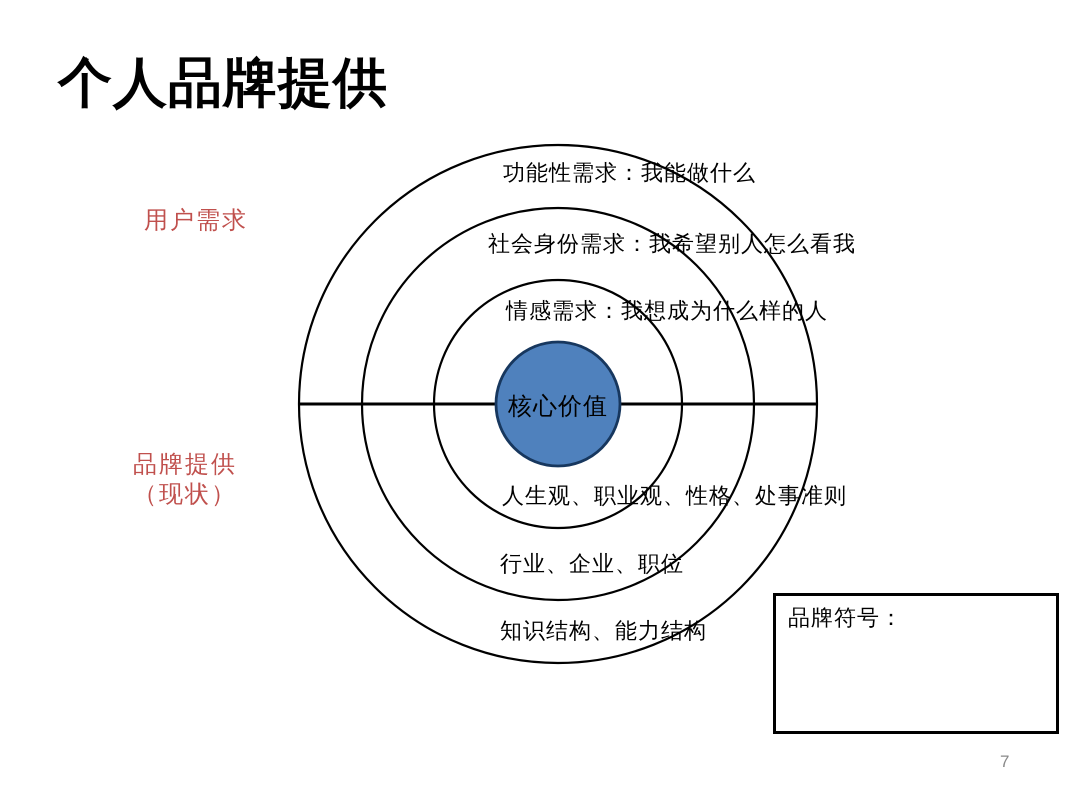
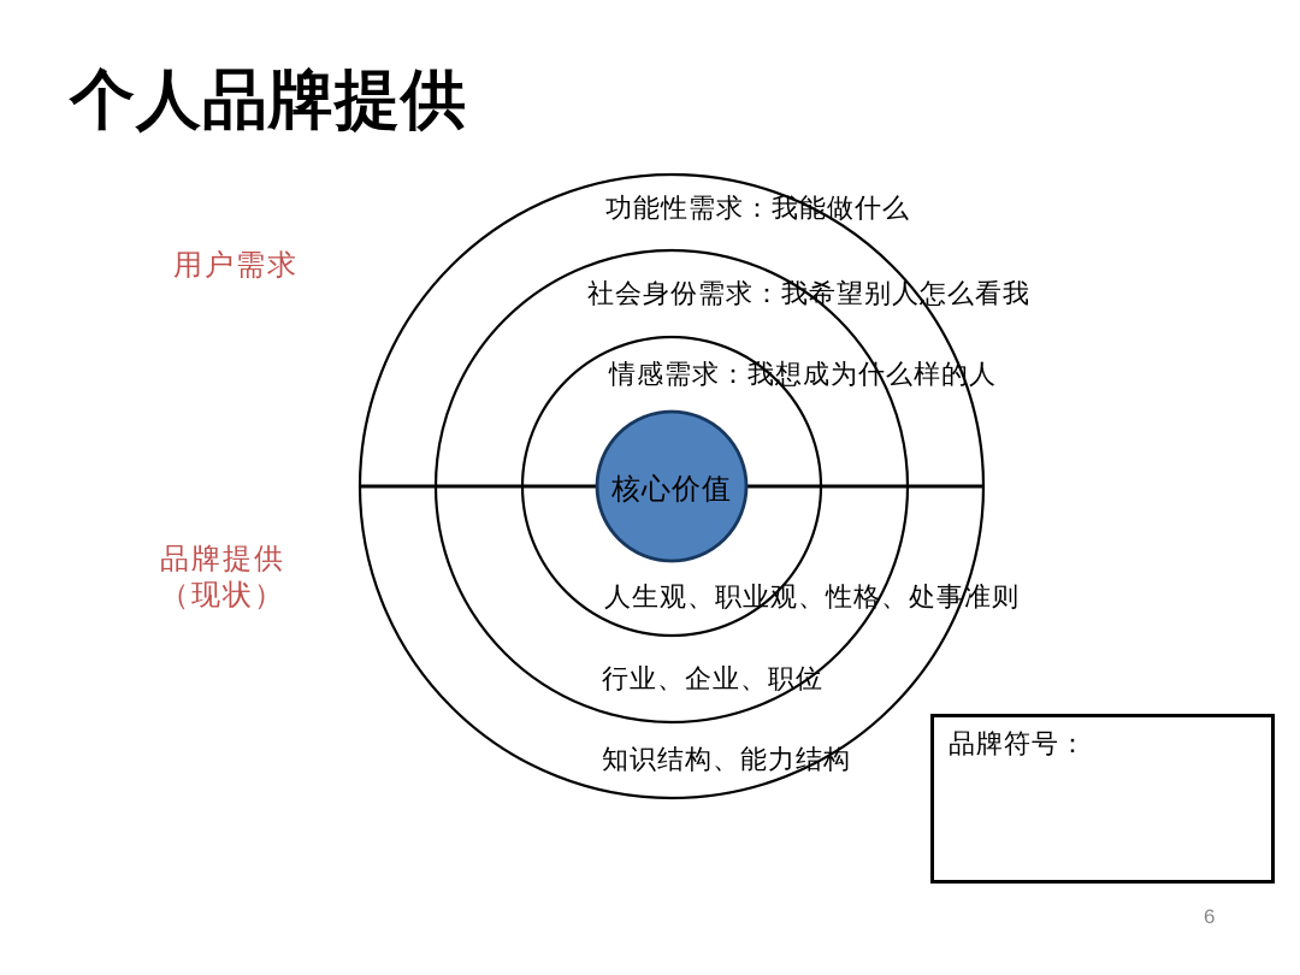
  个人品牌提供
  用户需求
  品牌提供
  （现状）
  功能性需求：我能做什么
  社会身份需求：我希望别人怎么看我
  情感需求：我想成为什么样的人
  核心价值
  人生观、职业观、性格、处事准则
  行业、企业、职位
  知识结构、能力结构
  品牌符号：
- 7
+ 6
